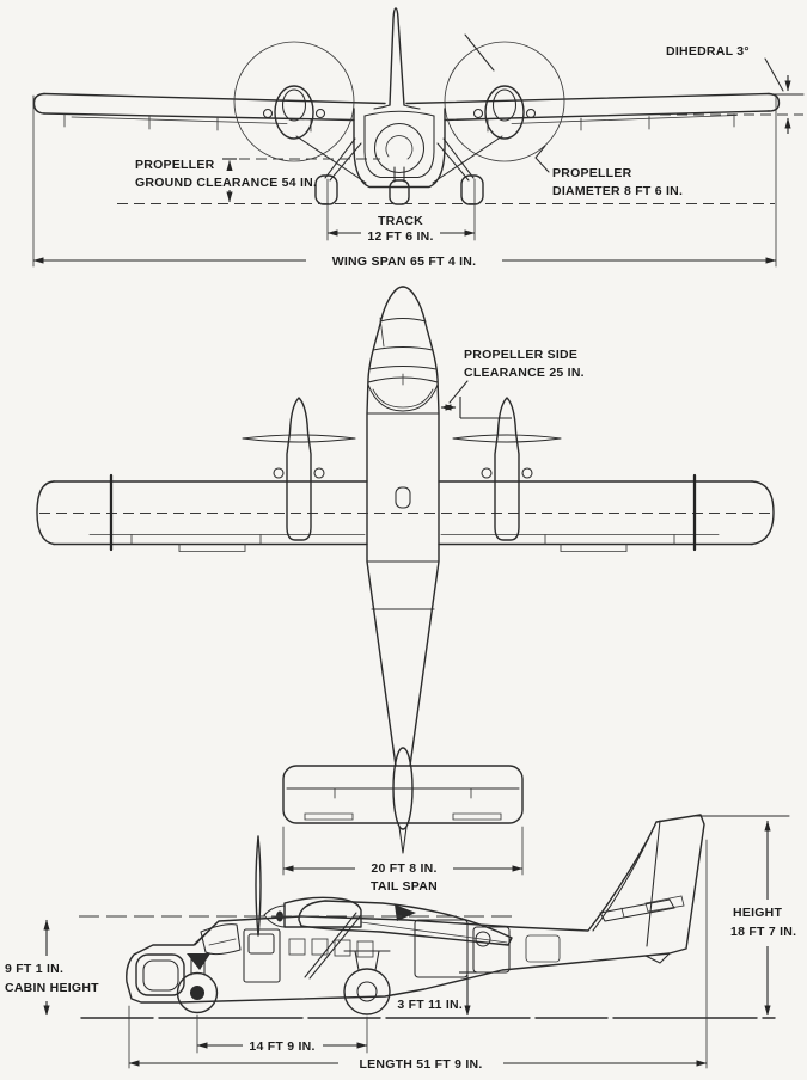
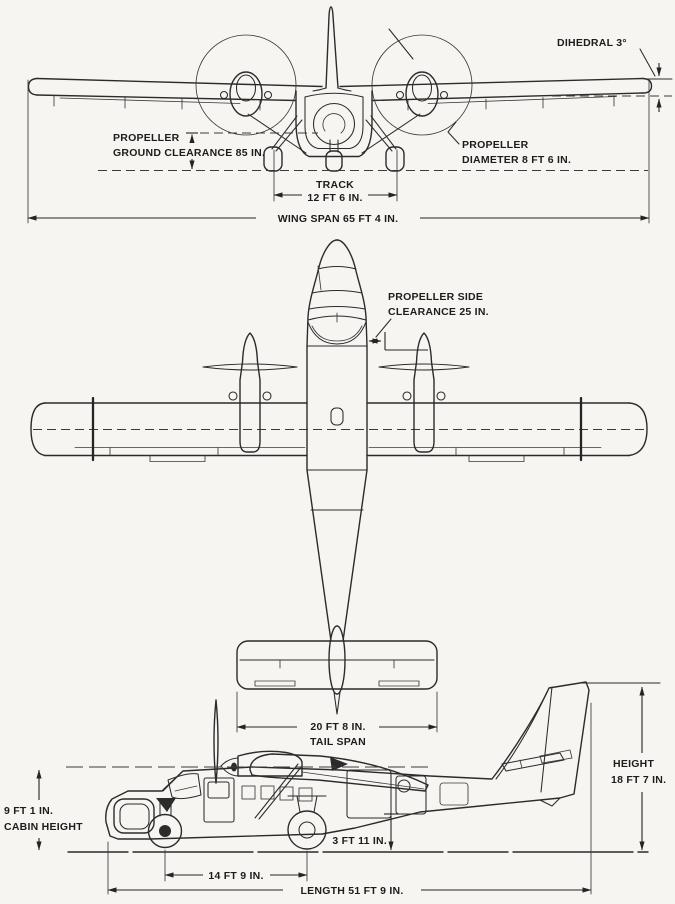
  DIHEDRAL 3°
  PROPELLER
- GROUND CLEARANCE 54 IN.
+ GROUND CLEARANCE 85 IN.
  PROPELLER
  DIAMETER 8 FT 6 IN.
  TRACK
  12 FT 6 IN.
  WING SPAN 65 FT 4 IN.
  PROPELLER SIDE
  CLEARANCE 25 IN.
  20 FT 8 IN.
  TAIL SPAN
  9 FT 1 IN.
  CABIN HEIGHT
  HEIGHT
  18 FT 7 IN.
  3 FT 11 IN.
  14 FT 9 IN.
  LENGTH 51 FT 9 IN.
